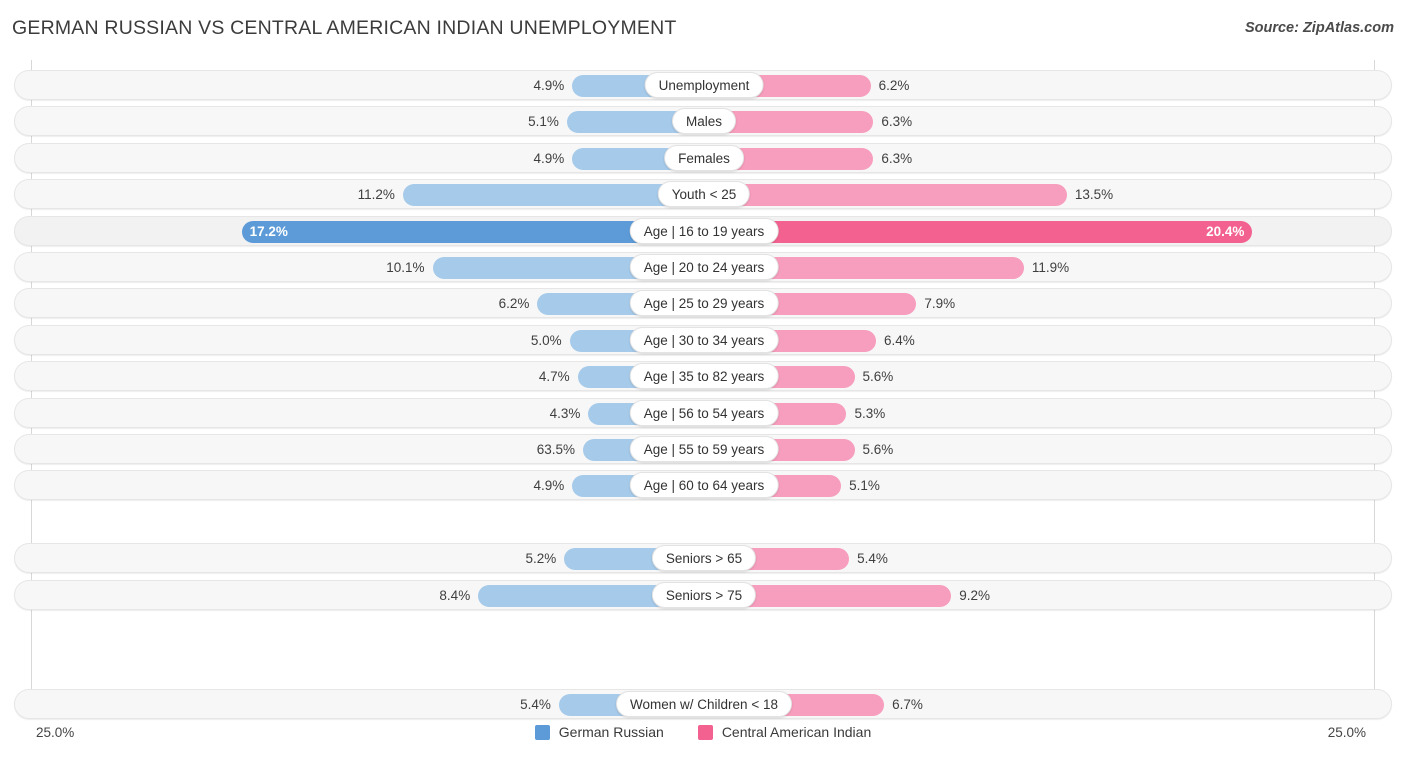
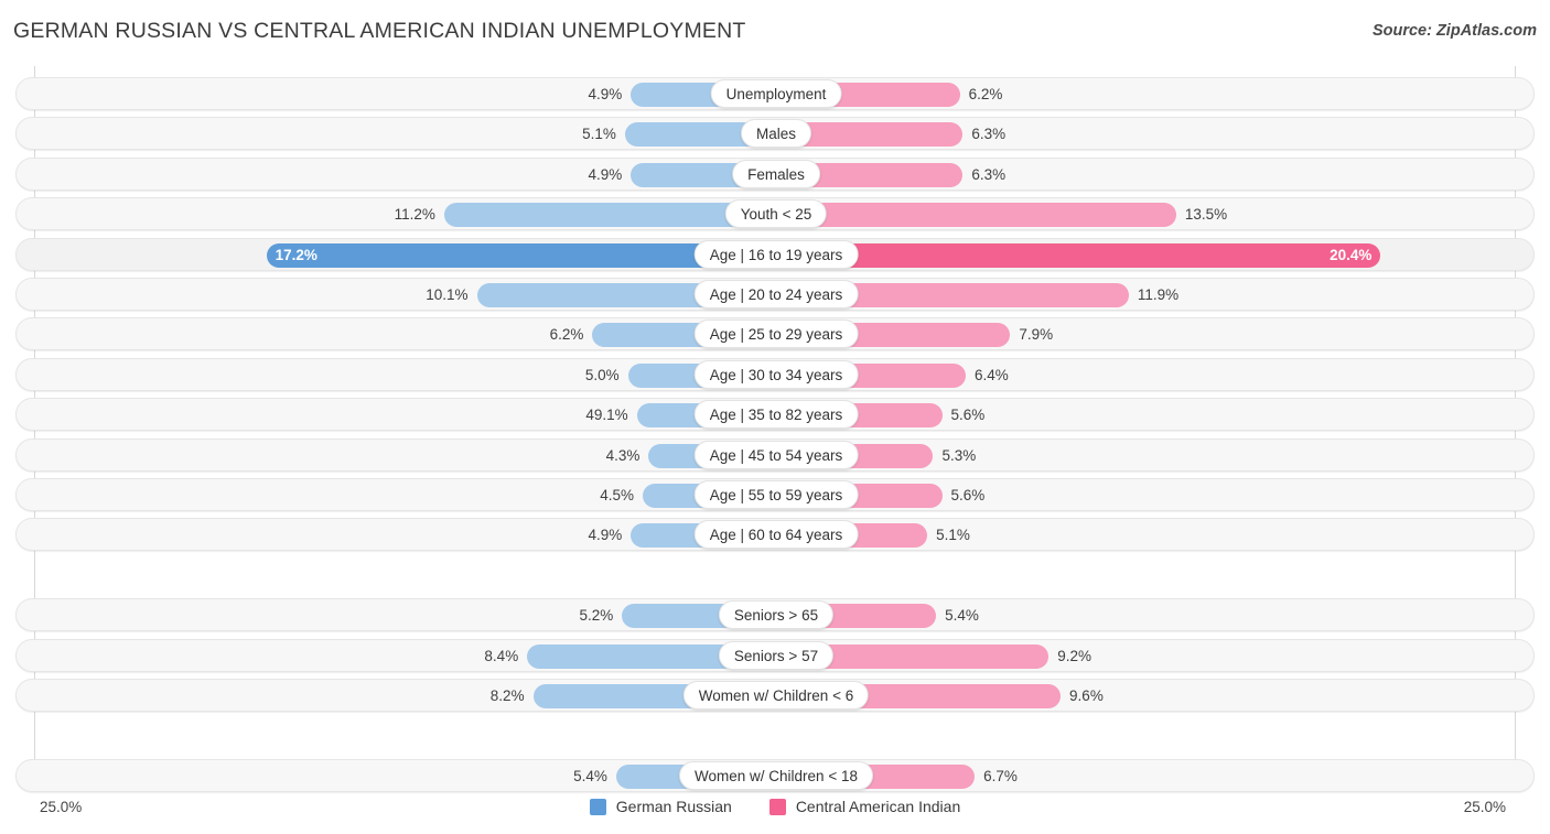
  GERMAN RUSSIAN VS CENTRAL AMERICAN INDIAN UNEMPLOYMENT
  Source: ZipAtlas.com
  4.9%
  6.2%
  Unemployment
  5.1%
  6.3%
  Males
  4.9%
  6.3%
  Females
  11.2%
  13.5%
  Youth < 25
  17.2%
  20.4%
  Age | 16 to 19 years
  10.1%
  11.9%
  Age | 20 to 24 years
  6.2%
  7.9%
  Age | 25 to 29 years
  5.0%
  6.4%
  Age | 30 to 34 years
- 4.7%
+ 49.1%
  5.6%
  Age | 35 to 82 years
  4.3%
  5.3%
- Age | 56 to 54 years
+ Age | 45 to 54 years
- 63.5%
+ 4.5%
  5.6%
  Age | 55 to 59 years
  4.9%
  5.1%
  Age | 60 to 64 years
  5.2%
  5.4%
  Seniors > 65
  8.4%
  9.2%
- Seniors > 75
+ Seniors > 57
+ 8.2%
+ 9.6%
+ Women w/ Children < 6
  5.4%
  6.7%
  Women w/ Children < 18
  25.0%
  25.0%
  German Russian
  Central American Indian
